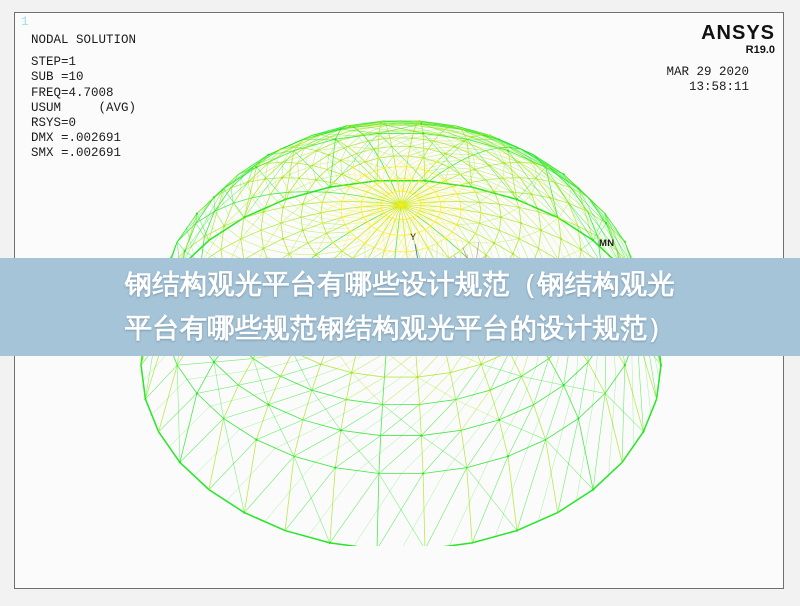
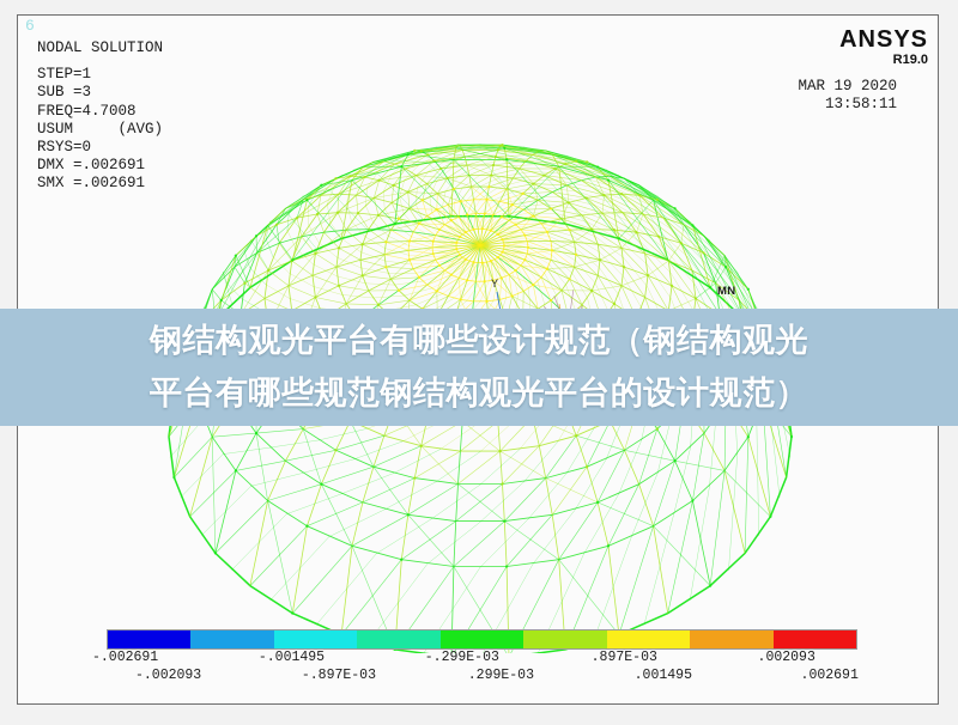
- 1
+ 6
- NODAL SOLUTIONSTEP=1 SUB =10 FREQ=4.7008 USUM (AVG) RSYS=0 DMX =.002691 SMX =.002691
+ NODAL SOLUTIONSTEP=1 SUB =3 FREQ=4.7008 USUM (AVG) RSYS=0 DMX =.002691 SMX =.002691
  ANSYS
  R19.0
- MAR 29 2020 13:58:11
+ MAR 19 2020 13:58:11
  Y
  MN
+ -.002691
+ -.001495
+ -.299E-03
+ .897E-03
+ .002093
+ -.002093
+ -.897E-03
+ .299E-03
+ .001495
+ .002691
  钢结构观光平台有哪些设计规范（钢结构观光
  平台有哪些规范钢结构观光平台的设计规范）
